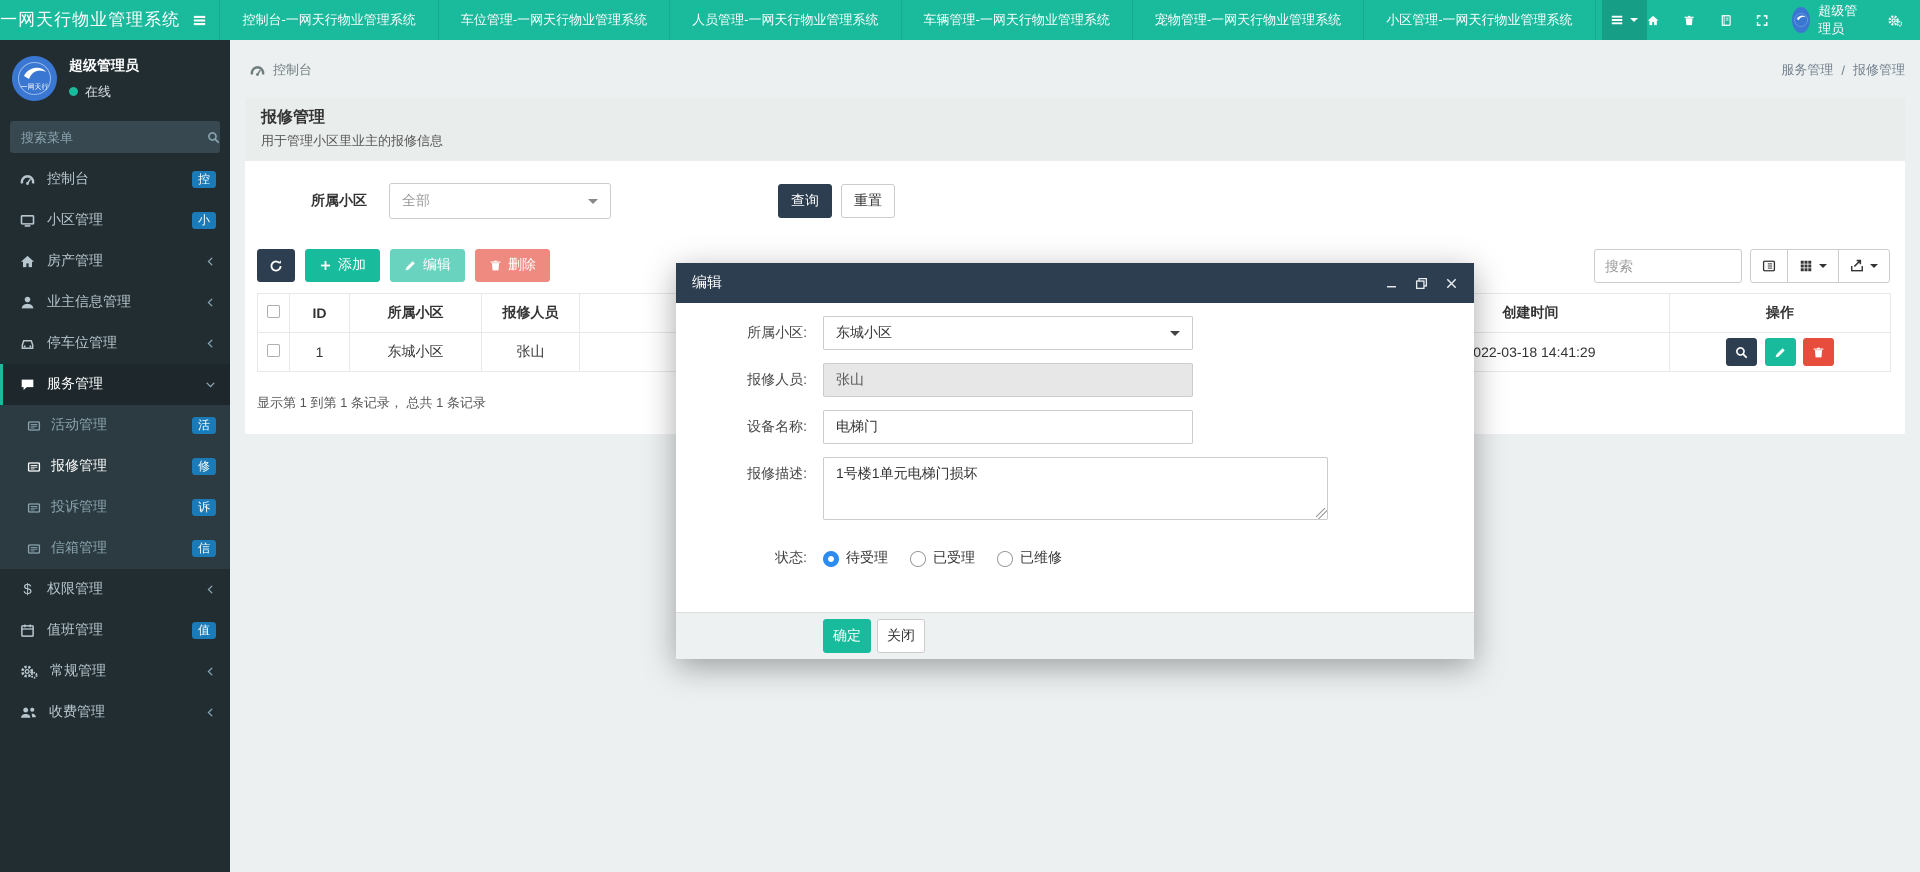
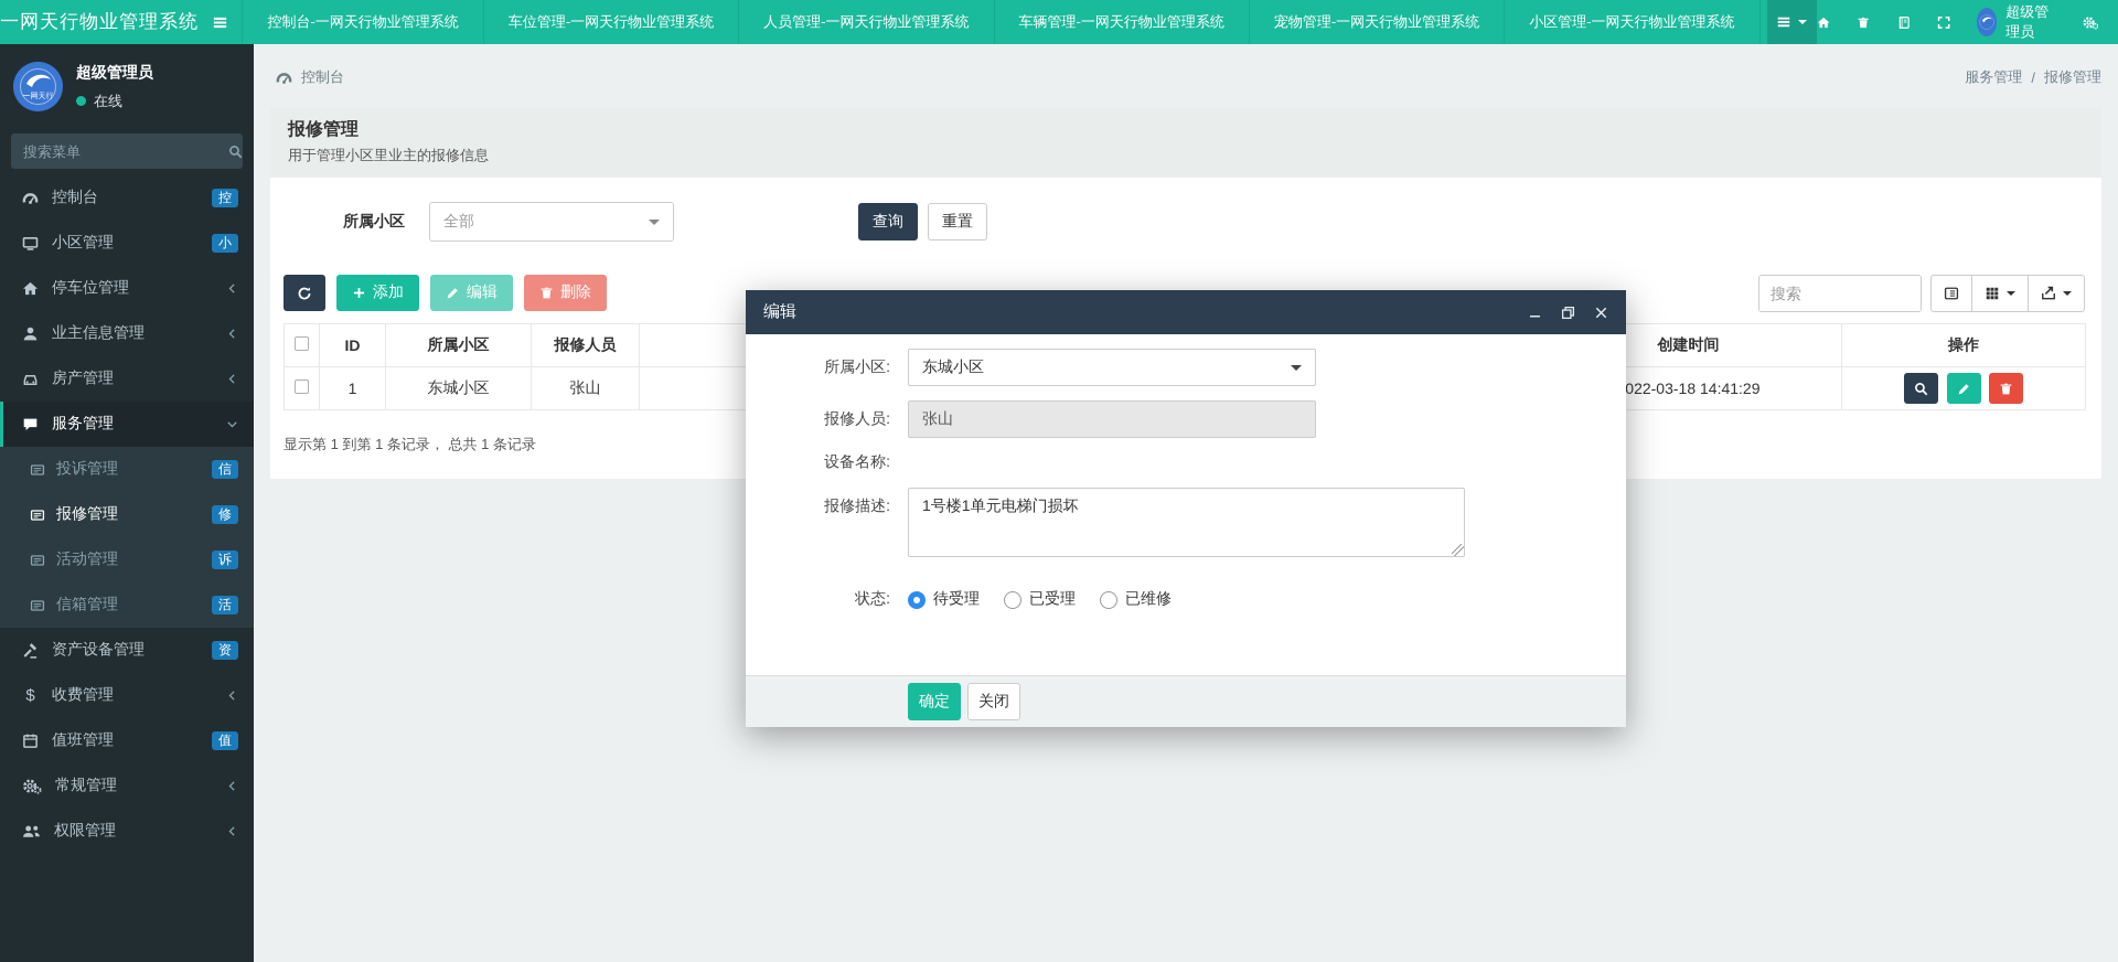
  一网天行物业管理系统
  控制台-一网天行物业管理系统
  车位管理-一网天行物业管理系统
  人员管理-一网天行物业管理系统
  车辆管理-一网天行物业管理系统
  宠物管理-一网天行物业管理系统
  小区管理-一网天行物业管理系统
  超级管理员
  超级管理员
  在线
  搜索菜单
  控制台
  控
  小区管理
  小
- 房产管理
+ 停车位管理
  业主信息管理
- 停车位管理
+ 房产管理
  服务管理
- 活动管理
+ 投诉管理
- 活
+ 信
  报修管理
  修
- 投诉管理
+ 活动管理
  诉
  信箱管理
- 信
+ 活
+ 资产设备管理
+ 资
  $
- 权限管理
+ 收费管理
  值班管理
  值
  常规管理
- 收费管理
+ 权限管理
  控制台
  服务管理
  /
  报修管理
  报修管理
  用于管理小区里业主的报修信息
  所属小区
  全部
  查询
  重置
  添加
  编辑
  删除
  搜索
  	ID	所属小区	报修人员		创建时间	操作
  	1	东城小区	张山		022-03-18 14:41:29
  显示第 1 到第 1 条记录， 总共 1 条记录
  编辑
  所属小区:
  东城小区
  报修人员:
  张山
  设备名称:
- 电梯门
  报修描述:
  1号楼1单元电梯门损坏
  状态:
  待受理
  已受理
  已维修
  确定
  关闭
